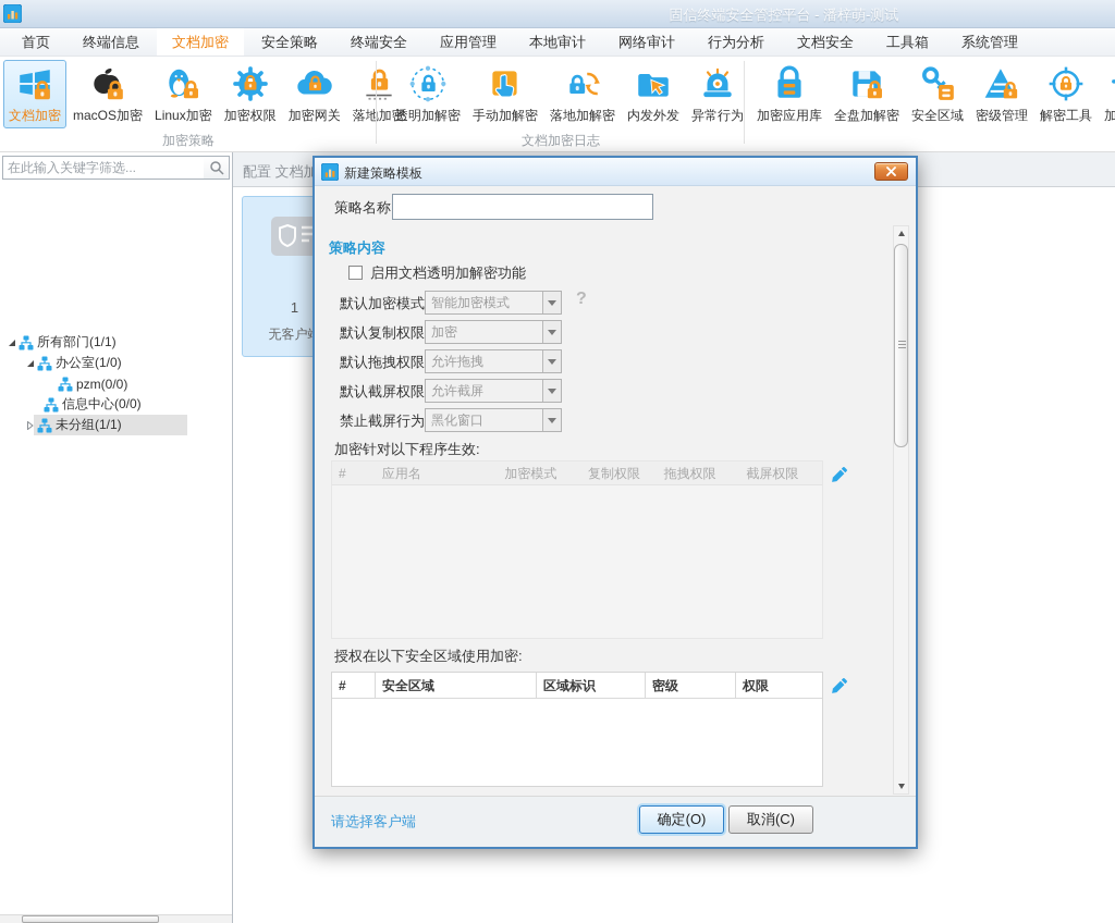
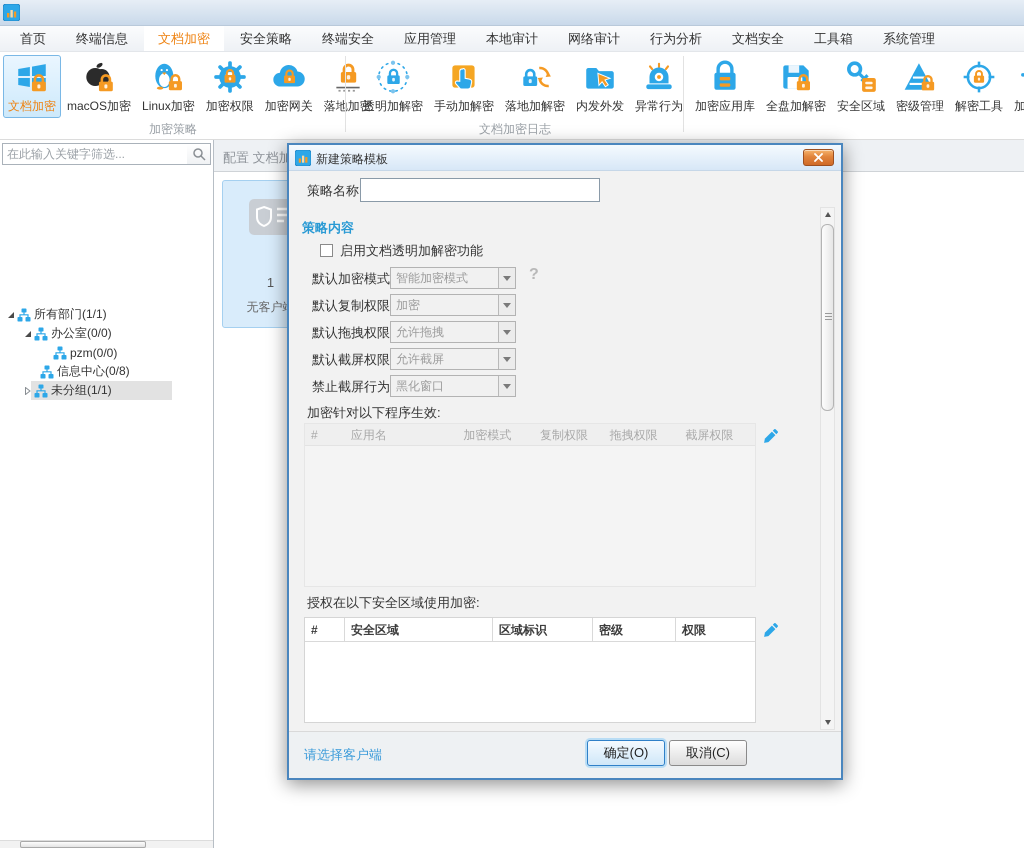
- 固信终端安全管控平台 - 潘梓萌-测试
  首页
  终端信息
  文档加密
  安全策略
  终端安全
  应用管理
  本地审计
  网络审计
  行为分析
  文档安全
  工具箱
  系统管理
  文档加密
  macOS加密
  Linux加密
  加密权限
  加密网关
  落地加密
  加密策略
  透明加解密
  手动加解密
  落地加解密
  内发外发
  异常行为
  文档加密日志
  加密应用库
  全盘加解密
  安全区域
  密级管理
  解密工具
  在此输入关键字筛选...
  所有部门(1/1)
- 办公室(1/0)
+ 办公室(0/0)
  pzm(0/0)
- 信息中心(0/0)
+ 信息中心(0/8)
  未分组(1/1)
  配置 文档加
  1
  无客户
  新建策略模板
  策略名称
  策略内容
  启用文档透明加解密功能
  默认加密模式
  智能加密模式
  ?
  默认复制权限
  加密
  默认拖拽权限
  允许拖拽
  默认截屏权限
  允许截屏
  禁止截屏行为
  黑化窗口
  加密针对以下程序生效:
  #
  应用名
  加密模式
  复制权限
  拖拽权限
  截屏权限
  授权在以下安全区域使用加密:
  #
  安全区域
  区域标识
  密级
  权限
  请选择客户端
  确定(O)
  取消(C)
